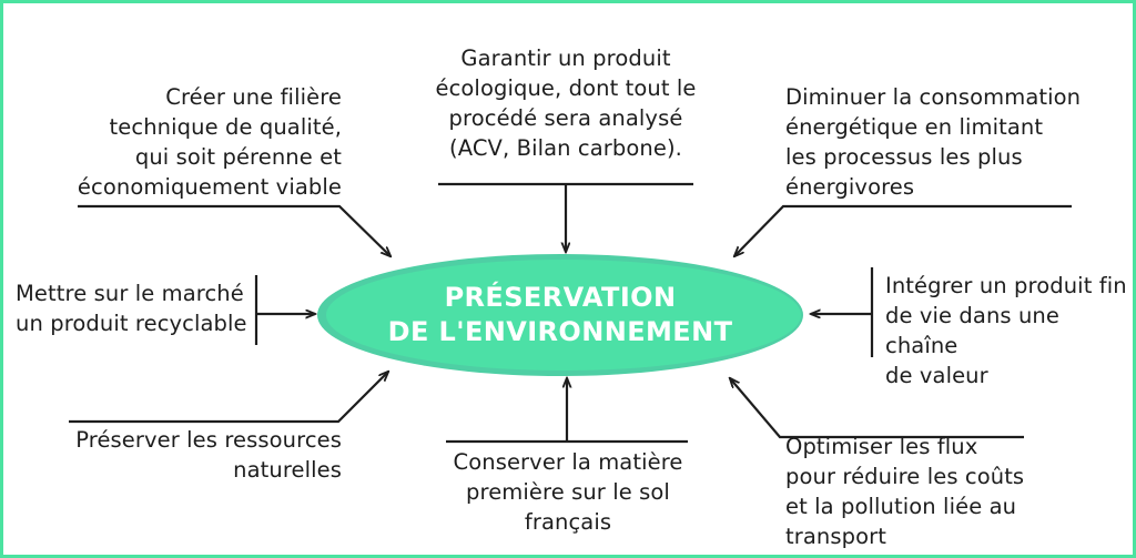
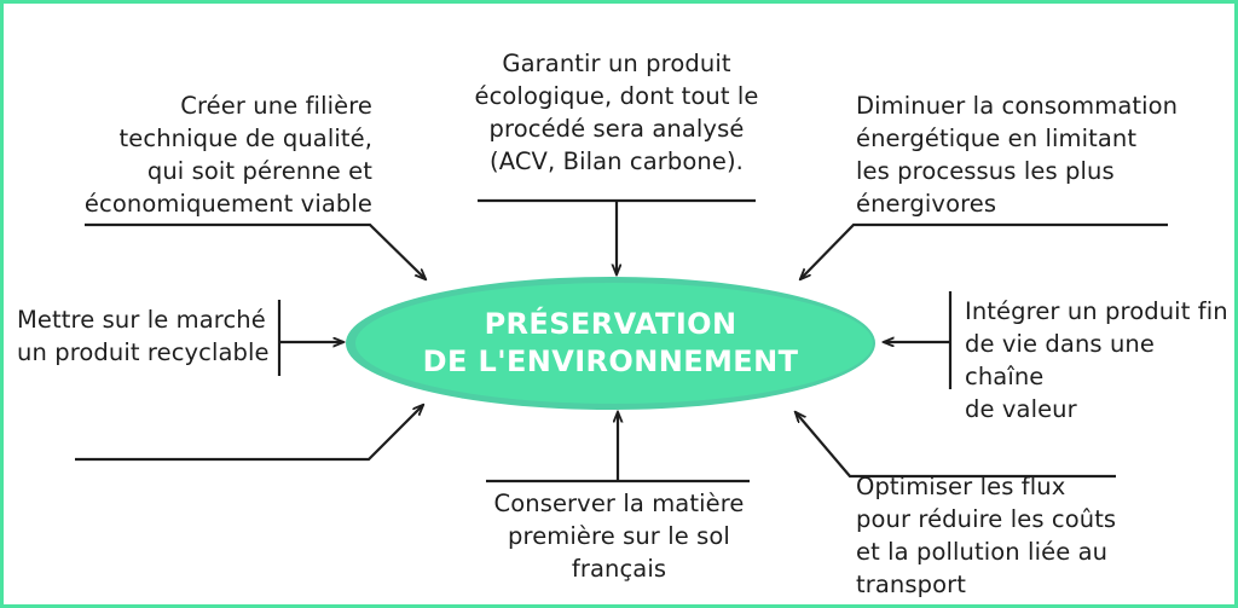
  PRÉSERVATION
  DE L'ENVIRONNEMENT
  Créer une filière
  technique de qualité,
  qui soit pérenne et
  économiquement viable
  Garantir un produit
  écologique, dont tout le
  procédé sera analysé
  (ACV, Bilan carbone).
  Diminuer la consommation
  énergétique en limitant
  les processus les plus
  énergivores
  Mettre sur le marché
  un produit recyclable
  Intégrer un produit fin
  de vie dans une chaîne
  de valeur
- Préserver les ressources
- naturelles
  Conserver la matière
  première sur le sol
  français
  Optimiser les flux
  pour réduire les coûts
  et la pollution liée au
  transport
